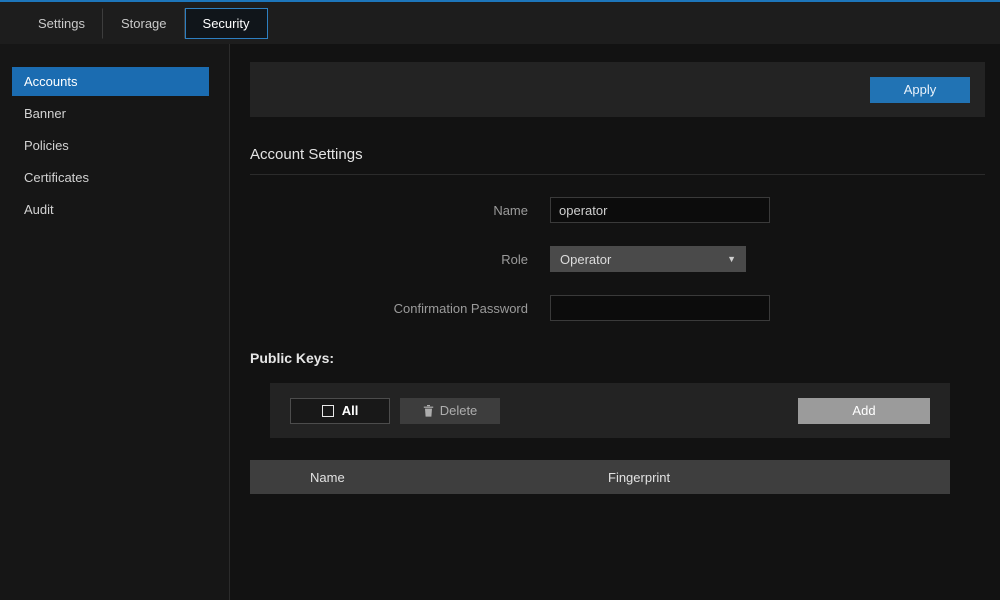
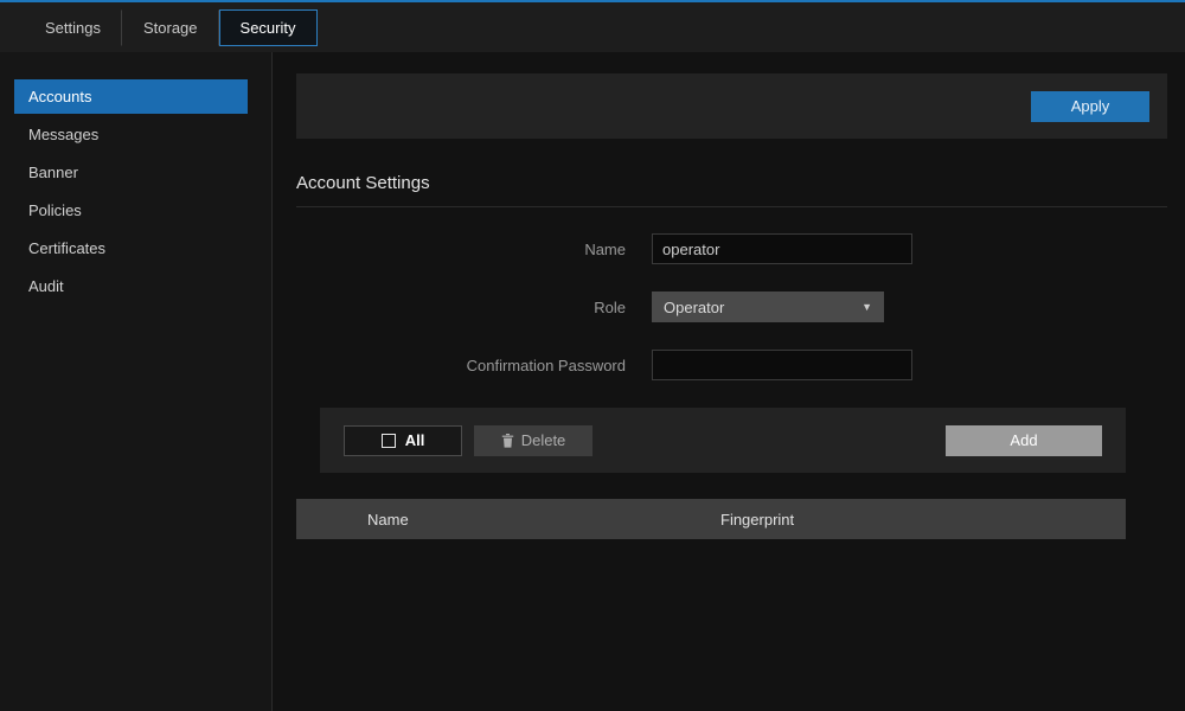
  Settings
  Storage
  Security
  Accounts
+ Messages
  Banner
  Policies
  Certificates
  Audit
  Apply
  Account Settings
  Name
  operator
  Role
  Operator
  ▼
  Confirmation Password
- Public Keys:
  All
  Delete
  Add
  Name
  Fingerprint
